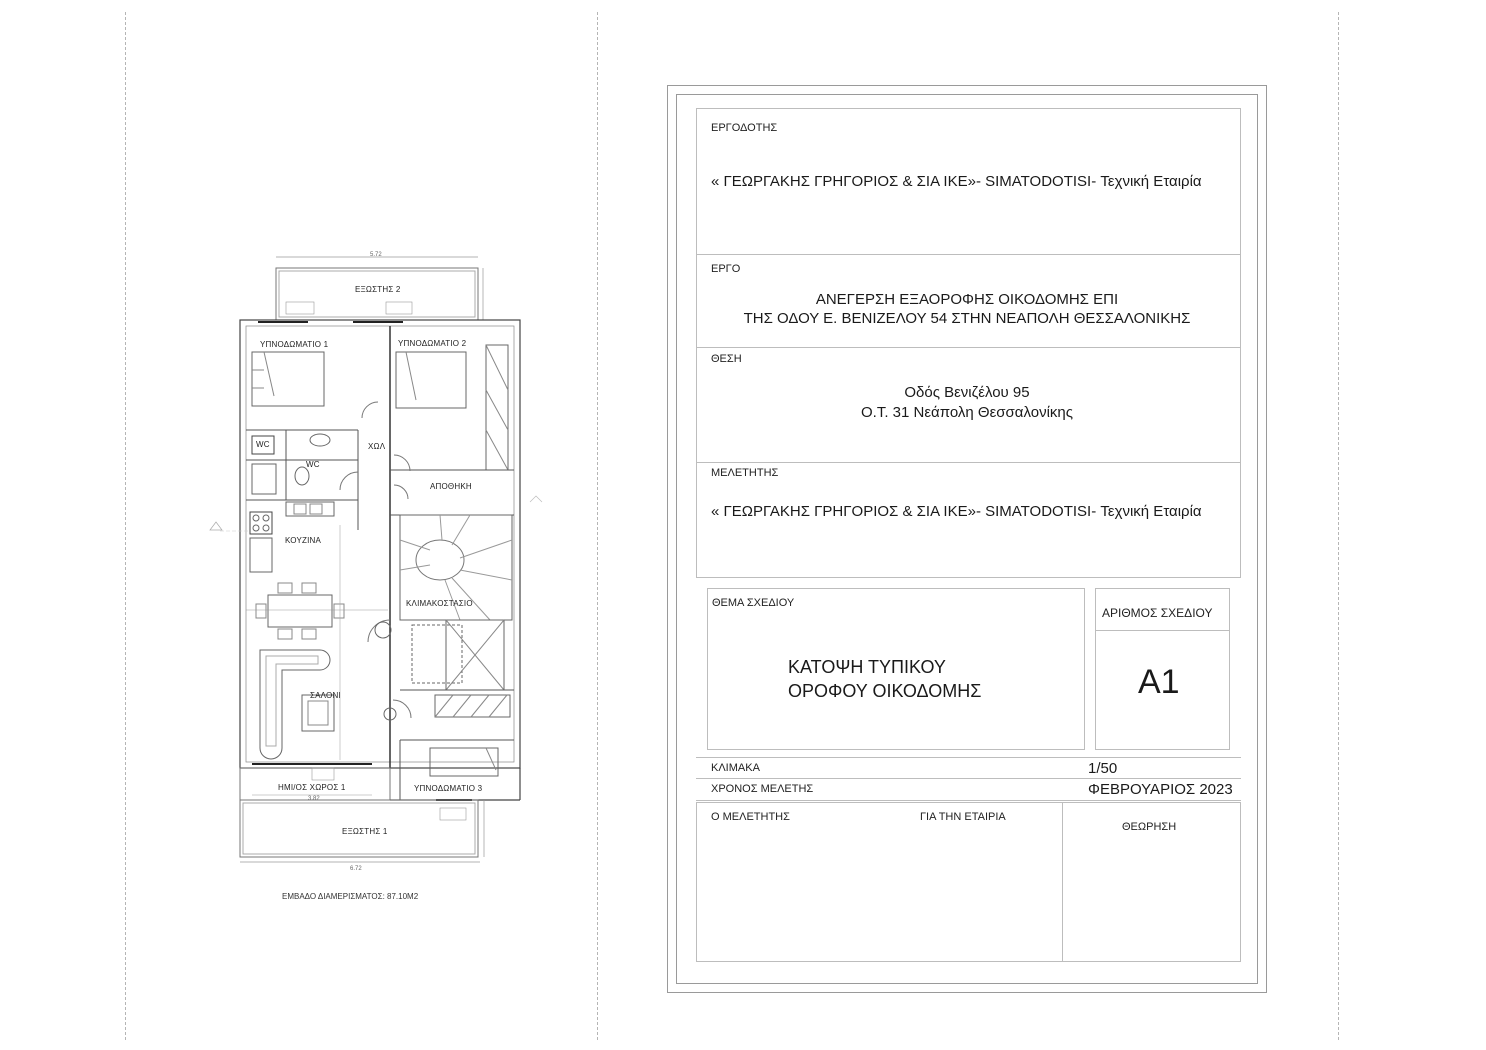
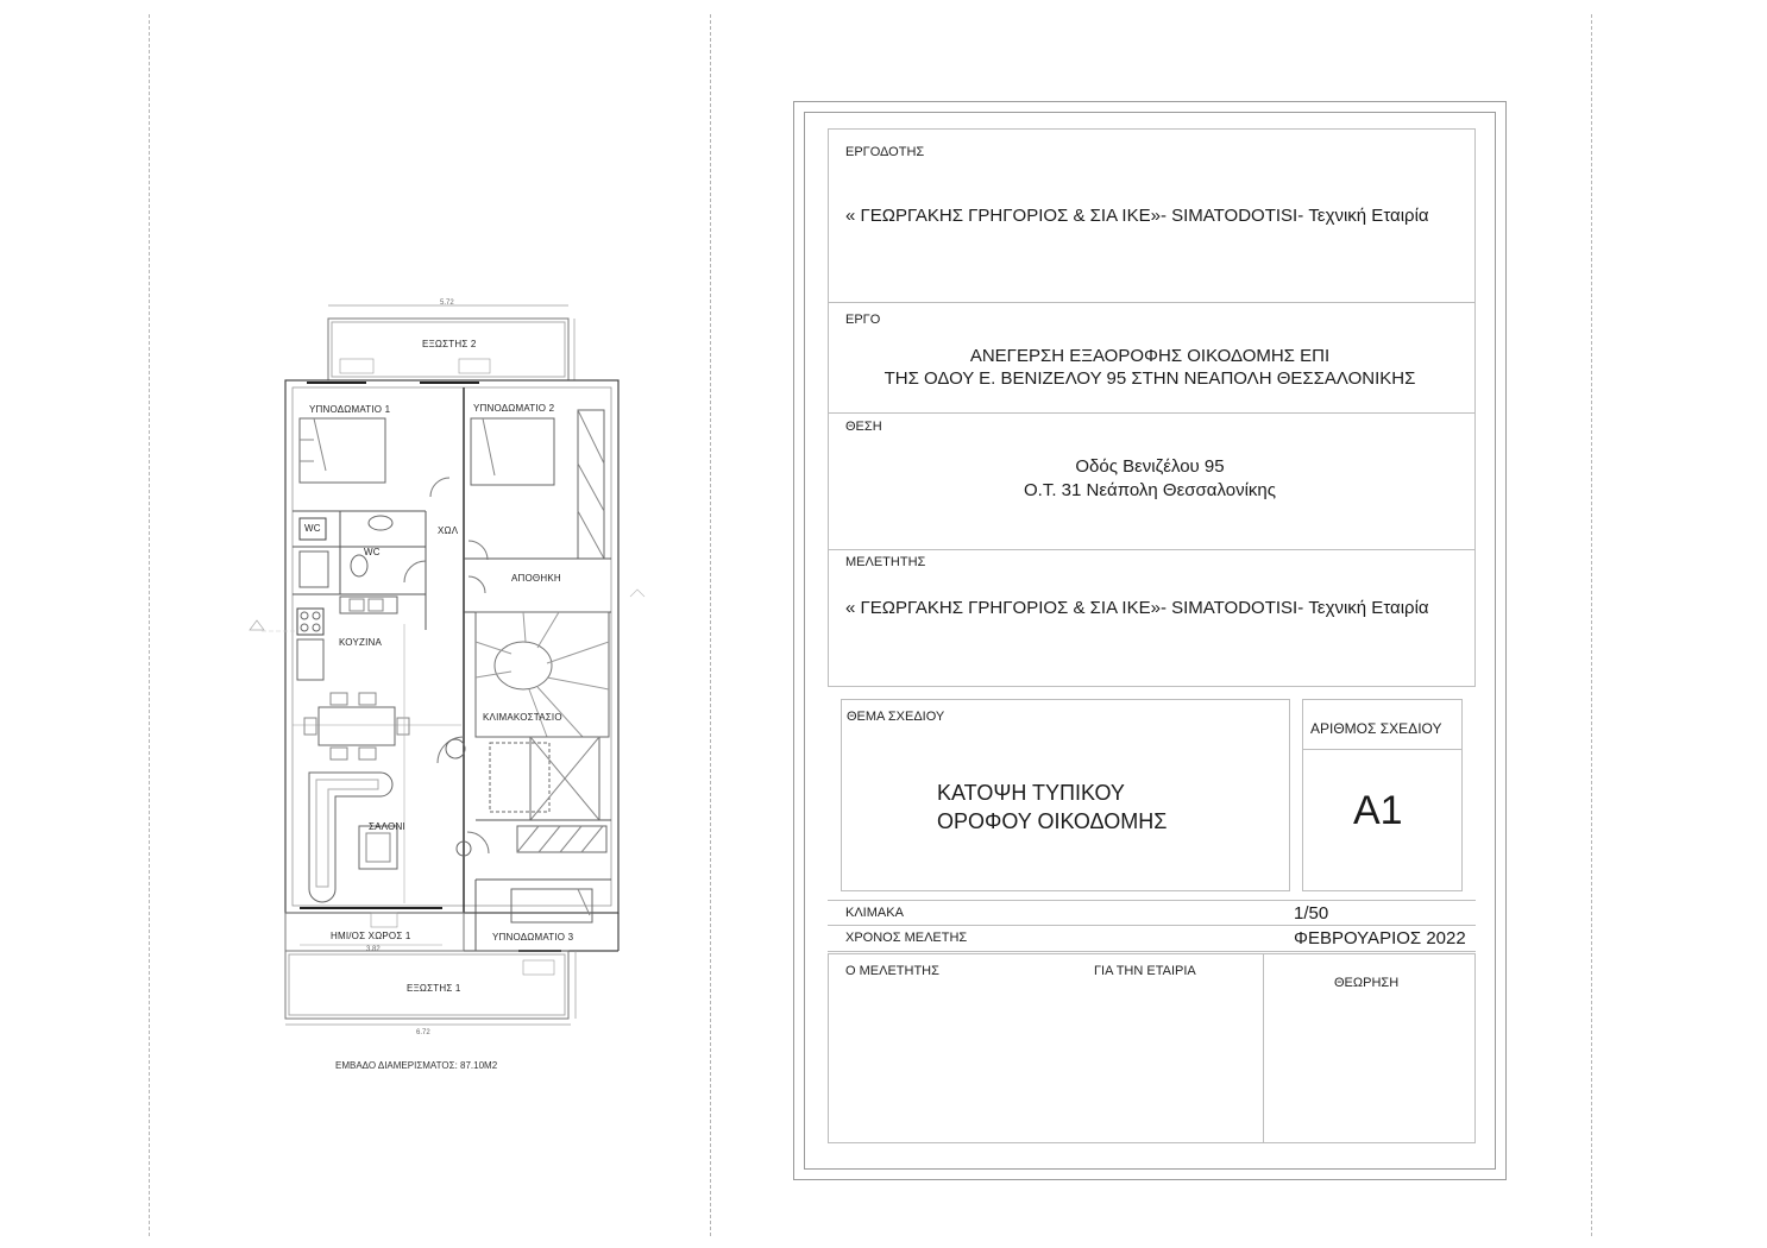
  ΕΞΩΣΤΗΣ 2
  ΥΠΝΟΔΩΜΑΤΙΟ 1
  ΥΠΝΟΔΩΜΑΤΙΟ 2
  WC
  WC
  ΧΩΛ
  ΑΠΟΘΗΚΗ
  ΚΟΥΖΙΝΑ
  ΚΛΙΜΑΚΟΣΤΑΣΙΟ
  ΣΑΛΟΝΙ
  ΗΜΙ/ΟΣ ΧΩΡΟΣ 1
  ΥΠΝΟΔΩΜΑΤΙΟ 3
  ΕΞΩΣΤΗΣ 1
  ΕΜΒΑΔΟ ΔΙΑΜΕΡΙΣΜΑΤΟΣ: 87.10Μ2
  ΕΡΓΟΔΟΤΗΣ
  « ΓΕΩΡΓΑΚΗΣ ΓΡΗΓΟΡΙΟΣ & ΣΙΑ ΙΚΕ»- SIMATODOTISI- Τεχνική Εταιρία
  ΕΡΓΟ
  ΑΝΕΓΕΡΣΗ ΕΞΑΟΡΟΦΗΣ ΟΙΚΟΔΟΜΗΣ ΕΠΙ
- ΤΗΣ ΟΔΟΥ Ε. ΒΕΝΙΖΕΛΟΥ 54 ΣΤΗΝ ΝΕΑΠΟΛΗ ΘΕΣΣΑΛΟΝΙΚΗΣ
+ ΤΗΣ ΟΔΟΥ Ε. ΒΕΝΙΖΕΛΟΥ 95 ΣΤΗΝ ΝΕΑΠΟΛΗ ΘΕΣΣΑΛΟΝΙΚΗΣ
  ΘΕΣΗ
  Οδός Βενιζέλου 95
  Ο.Τ. 31 Νεάπολη Θεσσαλονίκης
  ΜΕΛΕΤΗΤΗΣ
  « ΓΕΩΡΓΑΚΗΣ ΓΡΗΓΟΡΙΟΣ & ΣΙΑ ΙΚΕ»- SIMATODOTISI- Τεχνική Εταιρία
  ΘΕΜΑ ΣΧΕΔΙΟΥ
  ΚΑΤΟΨΗ ΤΥΠΙΚΟΥ
  ΟΡΟΦΟΥ ΟΙΚΟΔΟΜΗΣ
  ΑΡΙΘΜΟΣ ΣΧΕΔΙΟΥ
  A1
  ΚΛΙΜΑΚΑ
  1/50
  ΧΡΟΝΟΣ ΜΕΛΕΤΗΣ
- ΦΕΒΡΟΥΑΡΙΟΣ 2023
+ ΦΕΒΡΟΥΑΡΙΟΣ 2022
  Ο ΜΕΛΕΤΗΤΗΣ
  ΓΙΑ ΤΗΝ ΕΤΑΙΡΙΑ
  ΘΕΩΡΗΣΗ
